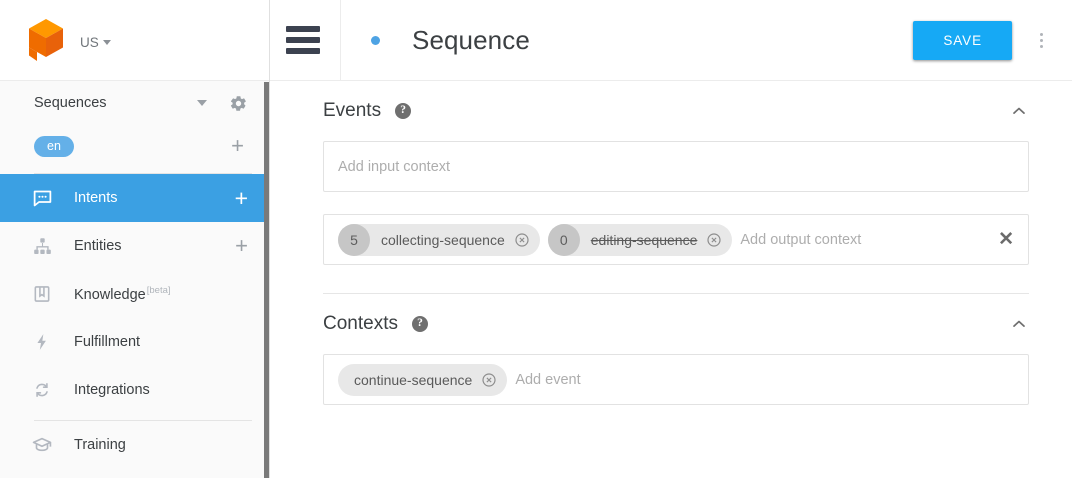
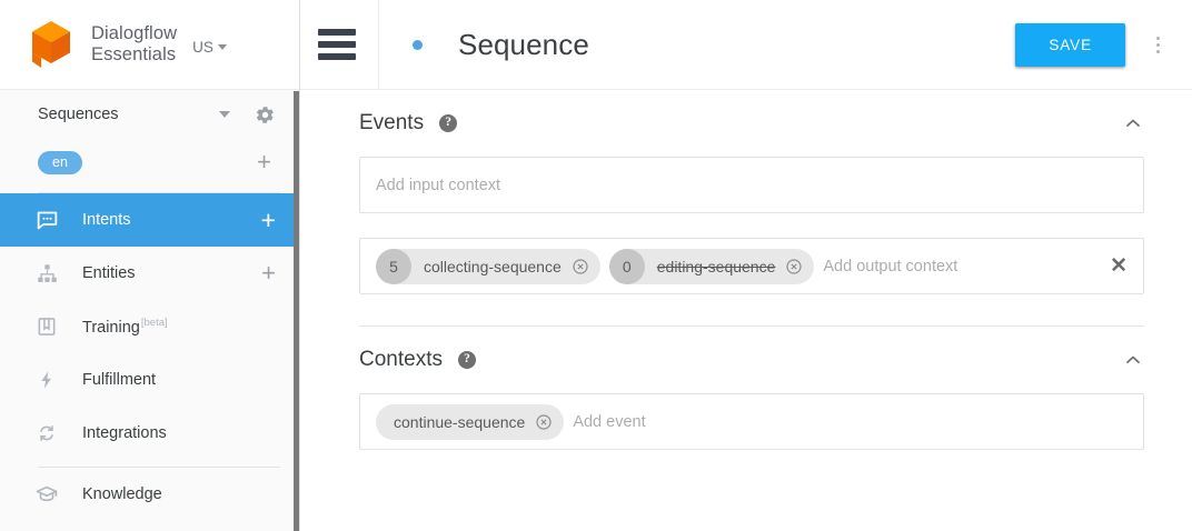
+ Dialogflow
+ Essentials
  US
  Sequences
  en
  +
  Intents
  +
  Entities
  +
- Knowledge[beta]
+ Training[beta]
  Fulfillment
  Integrations
- Training
+ Knowledge
  Sequence
  SAVE
  Events
  ?
  Add input context
  5
  collecting-sequence
  0
  editing-sequence
  Add output context
  ✕
  Contexts
  ?
  continue-sequence
  Add event
